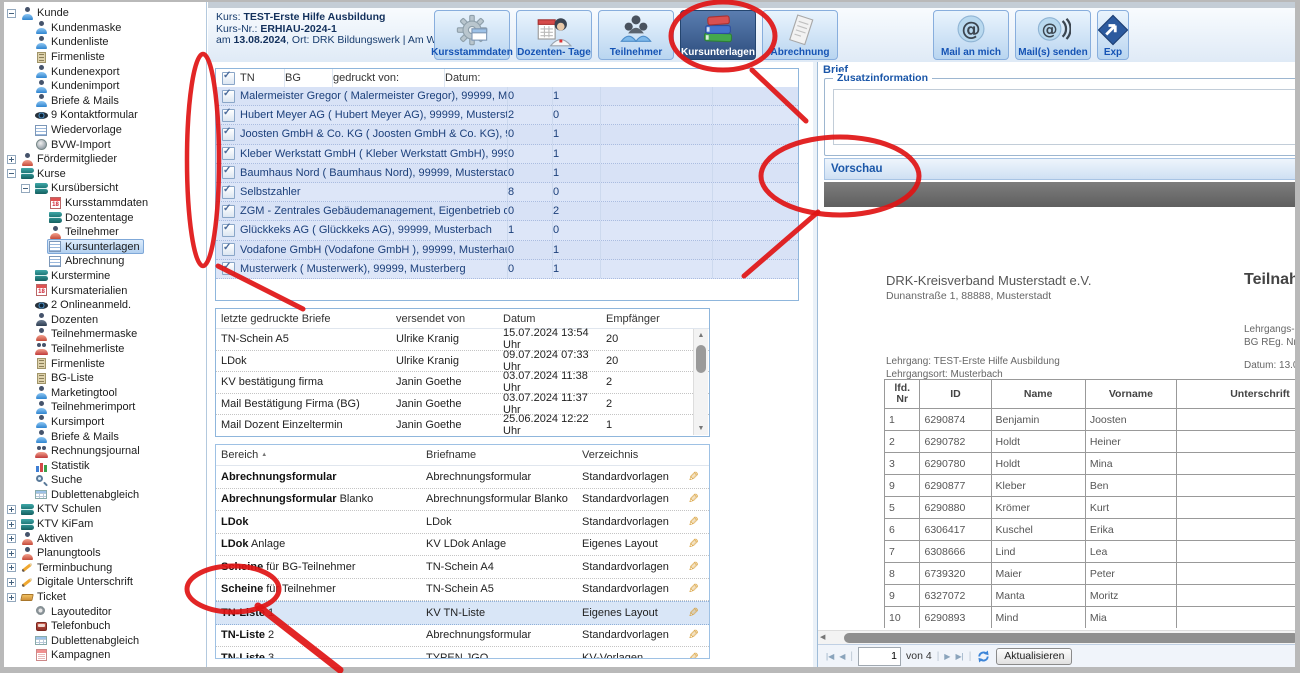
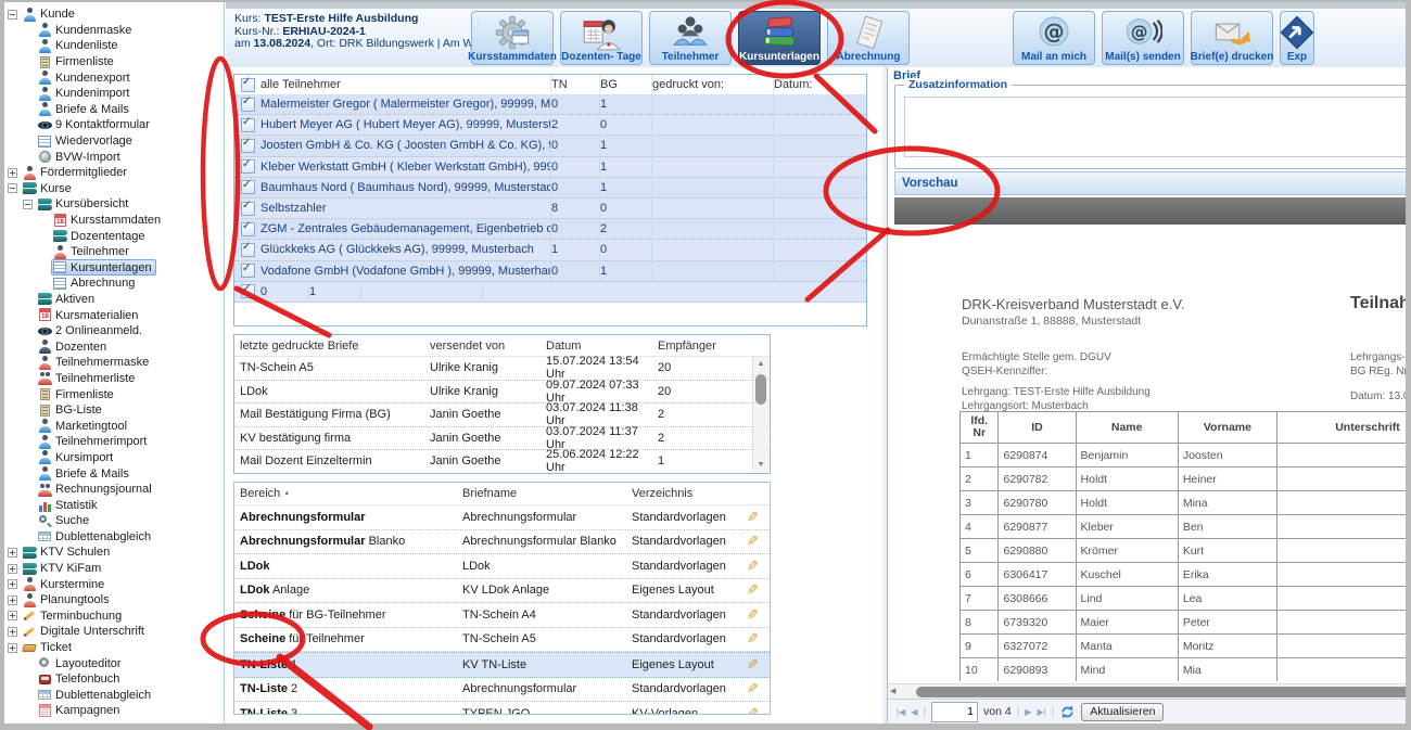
  Kunde
  Kundenmaske
  Kundenliste
  Firmenliste
  Kundenexport
  Kundenimport
  Briefe & Mails
  9 Kontaktformular
  Wiedervorlage
  BVW-Import
  Fördermitglieder
  Kurse
  Kursübersicht
  Kursstammdaten
  Dozententage
  Teilnehmer
  Kursunterlagen
  Abrechnung
- Kurstermine
+ Aktiven
  Kursmaterialien
  2 Onlineanmeld.
  Dozenten
  Teilnehmermaske
  Teilnehmerliste
  Firmenliste
  BG-Liste
  Marketingtool
  Teilnehmerimport
  Kursimport
  Briefe & Mails
  Rechnungsjournal
  Statistik
  Suche
  Dublettenabgleich
  KTV Schulen
  KTV KiFam
- Aktiven
+ Kurstermine
  Planungtools
  Terminbuchung
  Digitale Unterschrift
  Ticket
  Layouteditor
  Telefonbuch
  Dublettenabgleich
  Kampagnen
  Kurs: TEST-Erste Hilfe Ausbildung
  Kurs-Nr.: ERHIAU-2024-1
  am 13.08.2024, Ort: DRK Bildungswerk | Am W
  Kursstammdaten
  Dozenten- Tage
  Teilnehmer
  Kursunterlagen
  Abrechnung
  @
  Mail an mich
  @
  Mail(s) senden
+ Brief(e) drucken
  Exp
+ alle Teilnehmer
  TN
  BG
  gedruckt von:
  Datum:
  Malermeister Gregor ( Malermeister Gregor), 99999, M
  0
  1
  Hubert Meyer AG ( Hubert Meyer AG), 99999, Musterst
  2
  0
  Joosten GmbH & Co. KG ( Joosten GmbH & Co. KG),
  0
  1
  Kleber Werkstatt GmbH ( Kleber Werkstatt GmbH), 999
  0
  1
  Baumhaus Nord ( Baumhaus Nord), 99999, Musterstad
  0
  1
  Selbstzahler
  8
  0
  ZGM - Zentrales Gebäudemanagement, Eigenbetrieb d
  0
  2
  Glückkeks AG ( Glückkeks AG), 99999, Musterbach
  1
  0
  Vodafone GmbH (Vodafone GmbH ), 99999, Musterhau
  0
  1
- Musterwerk ( Musterwerk), 99999, Musterberg
  0
  1
  letzte gedruckte Briefe
  versendet von
  Datum
  Empfänger
  TN-Schein A5
  Ulrike Kranig
  15.07.2024 13:54 Uhr
  20
  LDok
  Ulrike Kranig
  09.07.2024 07:33 Uhr
  20
- KV bestätigung firma
+ Mail Bestätigung Firma (BG)
  Janin Goethe
  03.07.2024 11:38 Uhr
  2
- Mail Bestätigung Firma (BG)
+ KV bestätigung firma
  Janin Goethe
  03.07.2024 11:37 Uhr
  2
  Mail Dozent Einzeltermin
  Janin Goethe
  25.06.2024 12:22 Uhr
  1
  Bereich
  Briefname
  Verzeichnis
  Abrechnungsformular
  Abrechnungsformular
  Standardvorlagen
  Abrechnungsformular Blanko
  Abrechnungsformular Blanko
  Standardvorlagen
  LDok
  LDok
  Standardvorlagen
  LDok Anlage
  KV LDok Anlage
  Eigenes Layout
  e für BG-Teilnehmer
  TN-Schein A4
  Standardvorlagen
  Scheine fü Teilnehmer
  TN-Schein A5
  Standardvorlagen
  KV TN-Liste
  Eigenes Layout
  TN-Liste 2
  Abrechnungsformular
  Standardvorlagen
  TN-Liste 3
  TYPEN JGO
  KV-Vorlagen
  Brief
  Zusatzinformation
  Vorschau
  DRK-Kreisverband Musterstadt e.V.
  Dunanstraße 1, 88888, Musterstadt
  Teilnah
+ Ermächtigte Stelle gem. DGUV
+ QSEH-Kennziffer:
  BG REg. N
  Lehrgang: TEST-Erste Hilfe Ausbildung
  Lehrgangsort: Musterbach
  lfd. Nr	ID	Name	Vorname	Unterschrift
  1	6290874	Benjamin	Joosten
  2	6290782	Holdt	Heiner
  3	6290780	Holdt	Mina
- 9	6290877	Kleber	Ben
+ 4	6290877	Kleber	Ben
  5	6290880	Krömer	Kurt
  6	6306417	Kuschel	Erika
  7	6308666	Lind	Lea
  8	6739320	Maier	Peter
  9	6327072	Manta	Moritz
  10	6290893	Mind	Mia
  |◀
  ◀
  |
  1
  von 4
  |
  ▶
  ▶|
  |
  Aktualisieren
